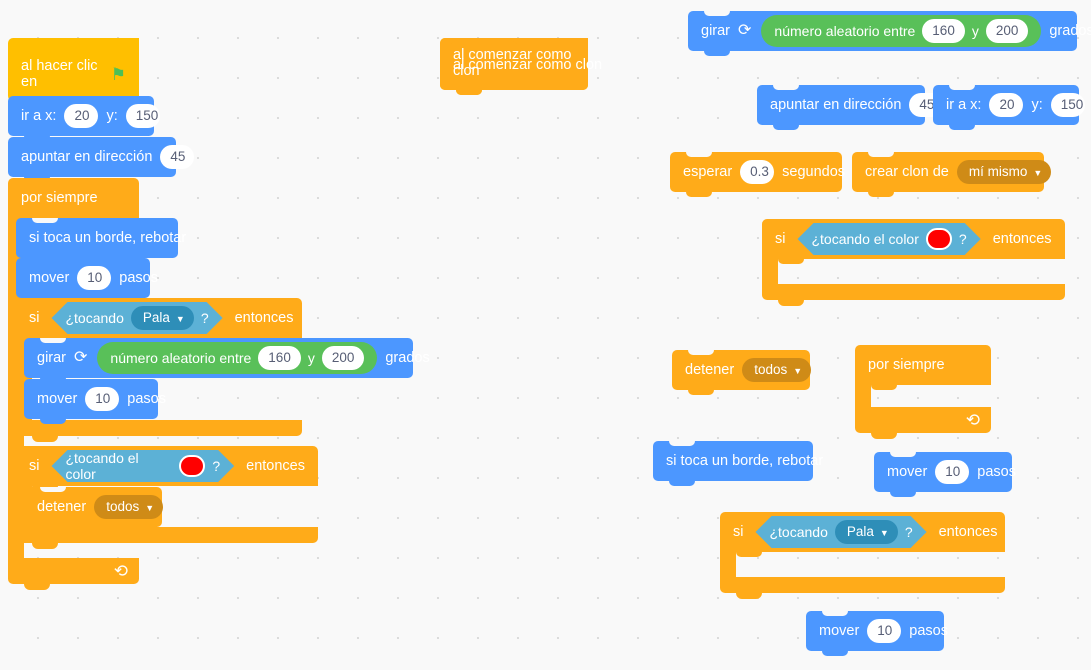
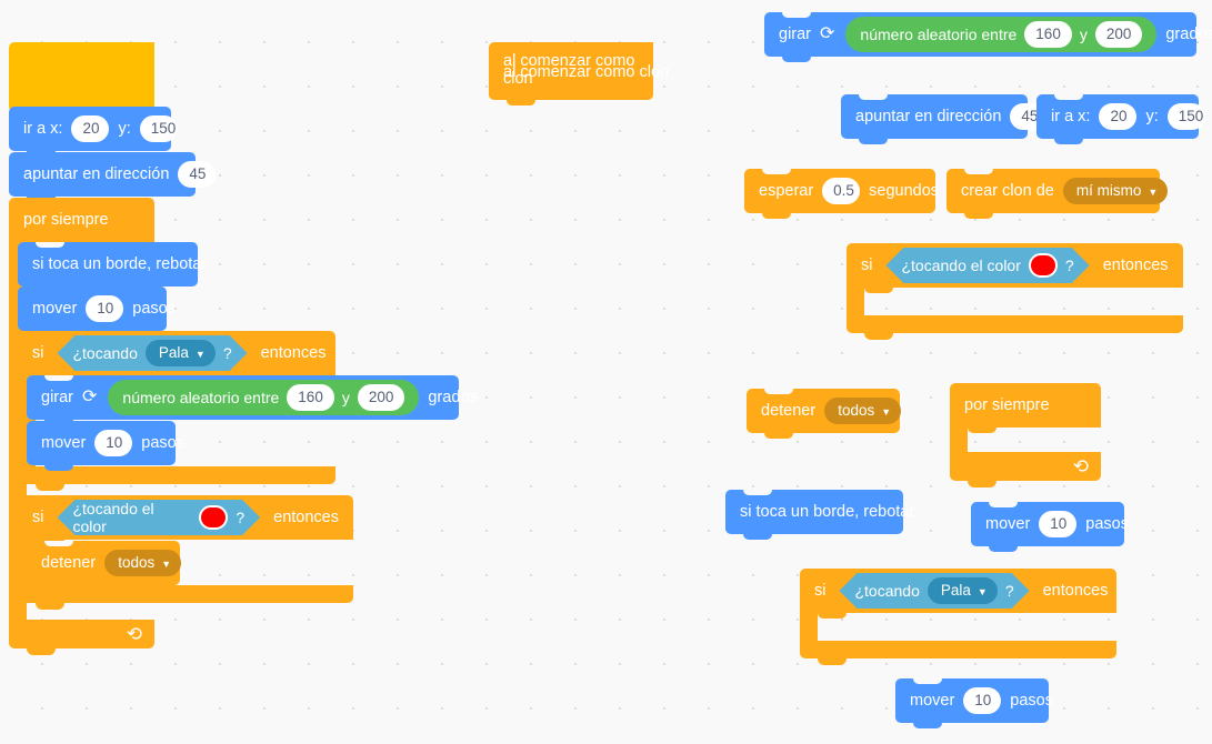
- al hacer clic en
- ⚑
  ir a x:
  20
  y:
  150
  apuntar en dirección
  45
  por siempre
  ⟲
  si toca un borde, rebotar
  mover
  10
  pasos
  si
  ¿tocando
  Pala
  ▼
  ?
  entonces
  girar
  ⟳
  número aleatorio entre
  160
  y
  200
  grados
  mover
  10
  pasos
  si
  ¿tocando el color
  ?
  entonces
  detener
  todos
  ▼
  al comenzar como clon
  al comenzar como clon
  girar
  ⟳
  número aleatorio entre
  160
  y
  200
  grados
  apuntar en dirección
  45
  ir a x:
  20
  y:
  150
  esperar
- 0.3
+ 0.5
  segundos
  crear clon de
  mí mismo
  ▼
  si
  ¿tocando el color
  ?
  entonces
  detener
  todos
  ▼
  por siempre
  ⟲
  si toca un borde, rebotar
  mover
  10
  pasos
  si
  ¿tocando
  Pala
  ▼
  ?
  entonces
  mover
  10
  pasos
